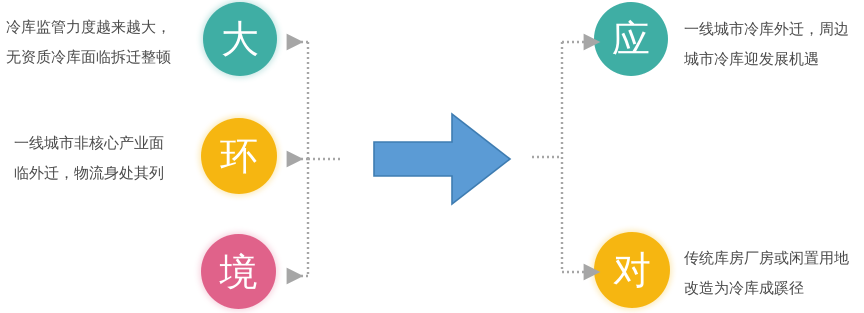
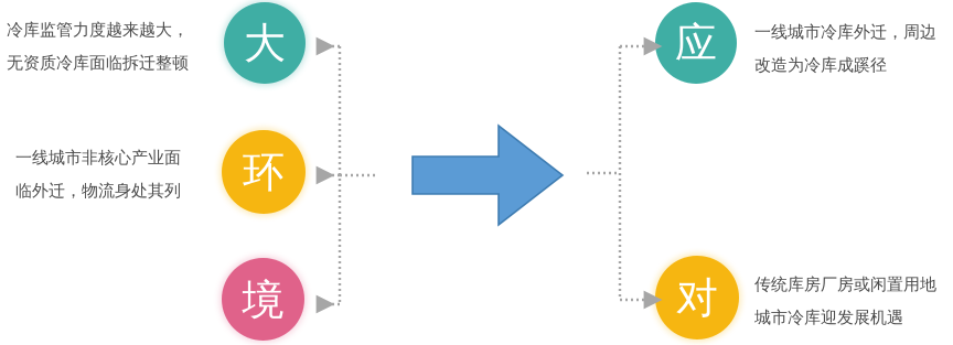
  冷库监管力度越来越大，
  无资质冷库面临拆迁整顿
  一线城市非核心产业面
  临外迁，物流身处其列
  大
  环
  境
  应
  对
  一线城市冷库外迁，周边
- 城市冷库迎发展机遇
+ 改造为冷库成蹊径
  传统库房厂房或闲置用地
- 改造为冷库成蹊径
+ 城市冷库迎发展机遇
